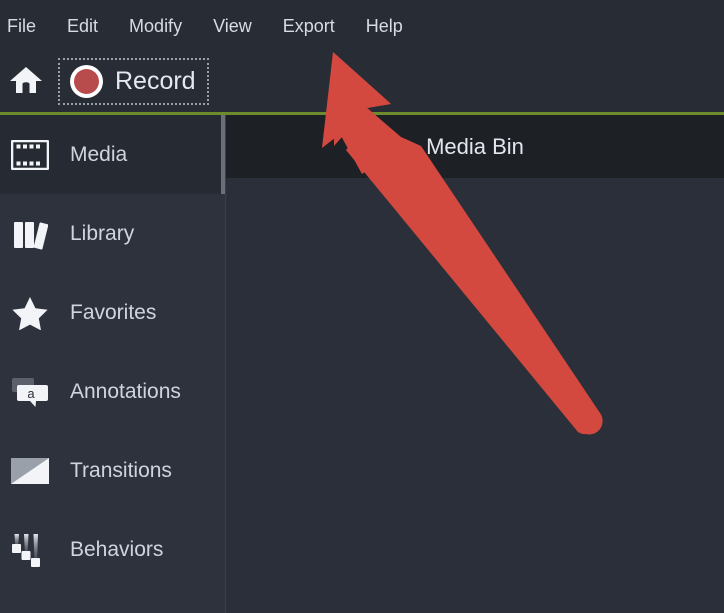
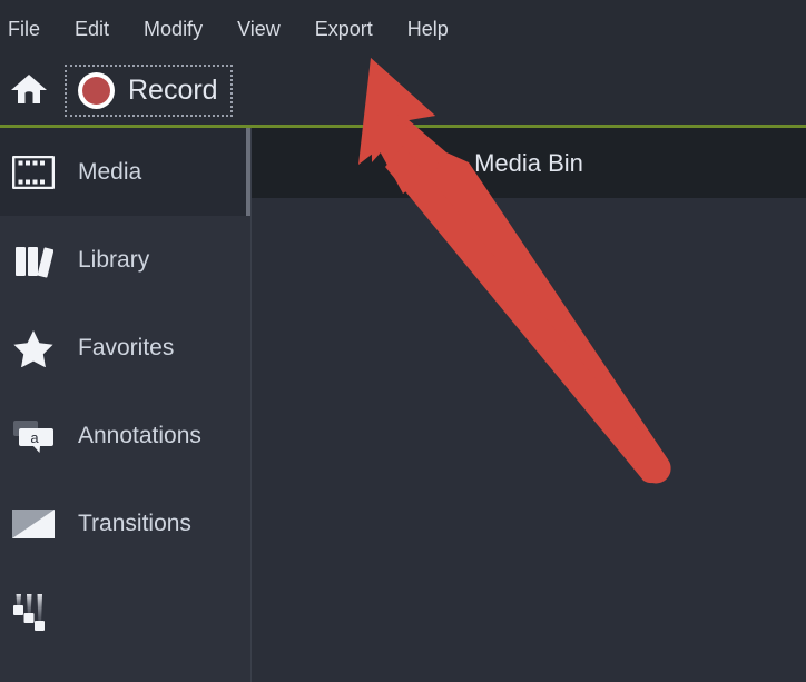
  File
  Edit
  Modify
  View
  Export
  Help
  Record
  Media
  Library
  Favorites
  a
  Annotations
  Transitions
- Behaviors
  Media Bin
